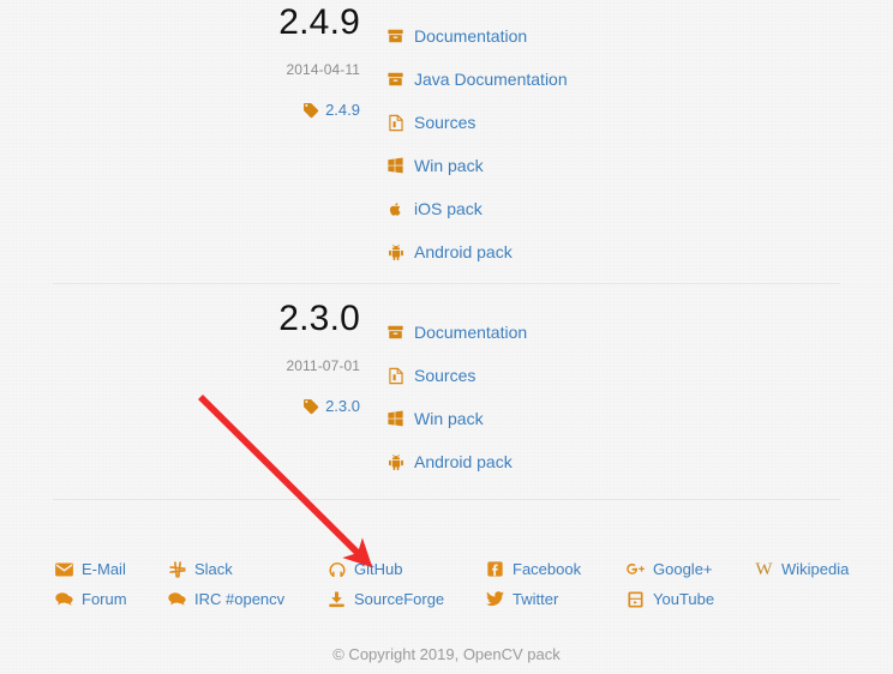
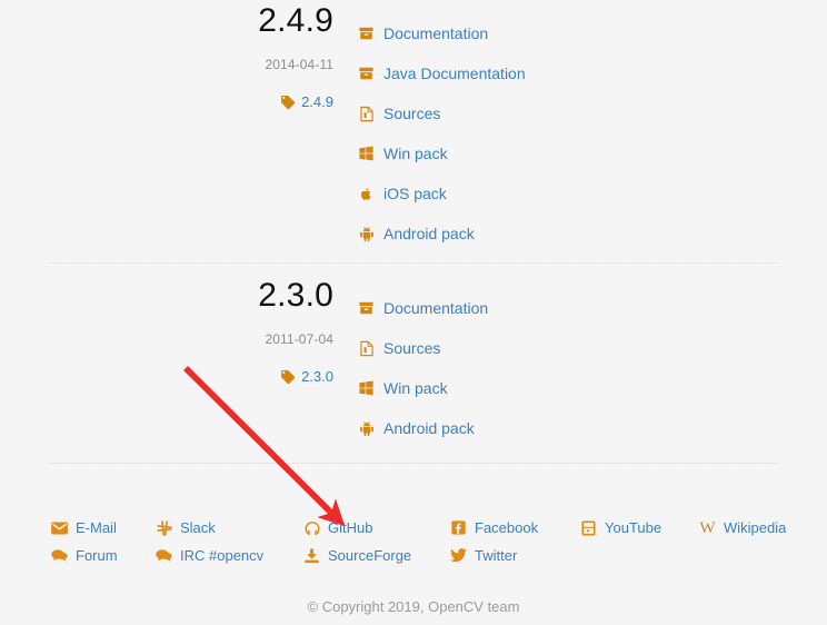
  2.4.9
  2014-04-11
  2.4.9
  Documentation
  Java Documentation
  Sources
  Win pack
  iOS pack
  Android pack
  2.3.0
- 2011-07-01
+ 2011-07-04
  2.3.0
  Documentation
  Sources
  Win pack
  Android pack
  E-Mail
  Forum
  Slack
  IRC #opencv
  GitHub
  SourceForge
  Facebook
  Twitter
- Google+
  YouTube
  W
  Wikipedia
- © Copyright 2019, OpenCV pack
+ © Copyright 2019, OpenCV team
